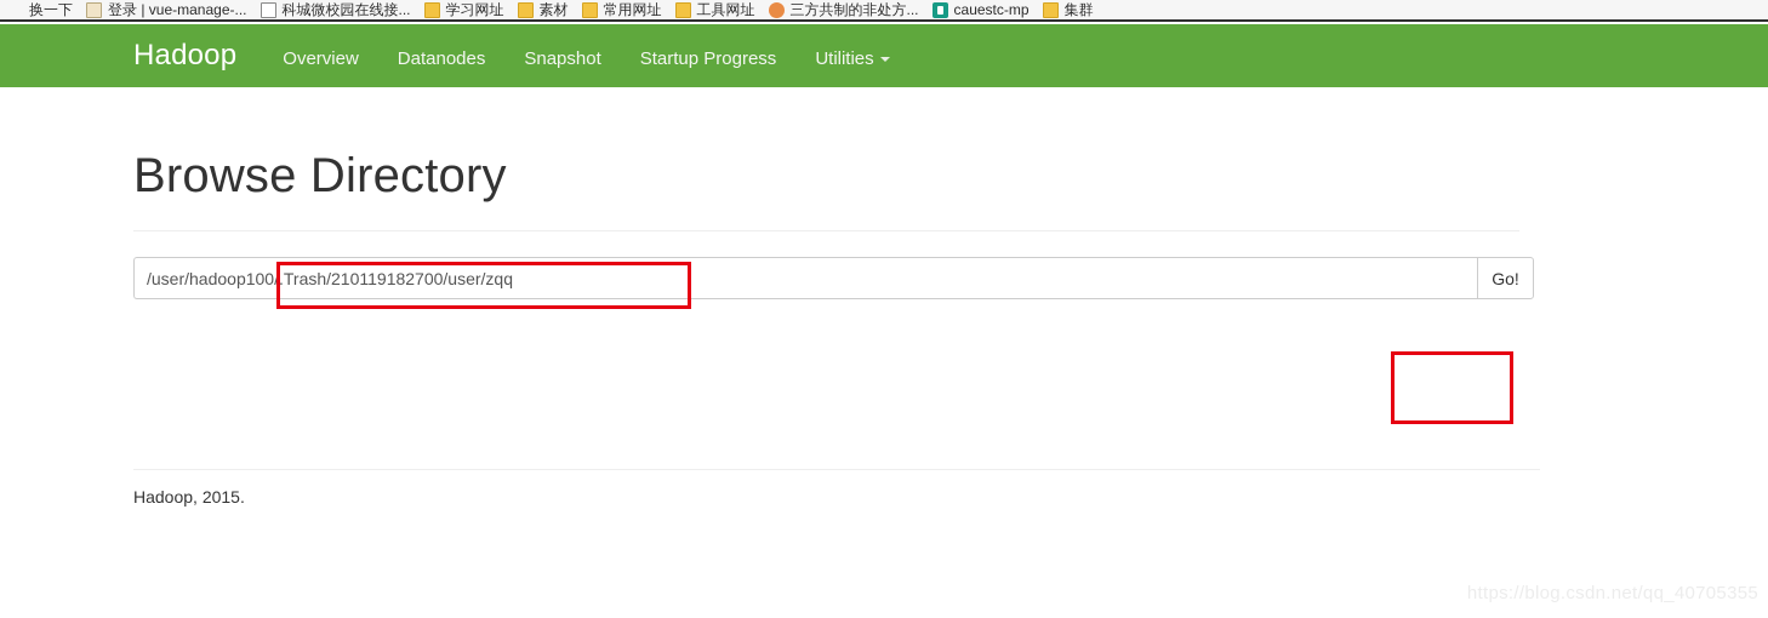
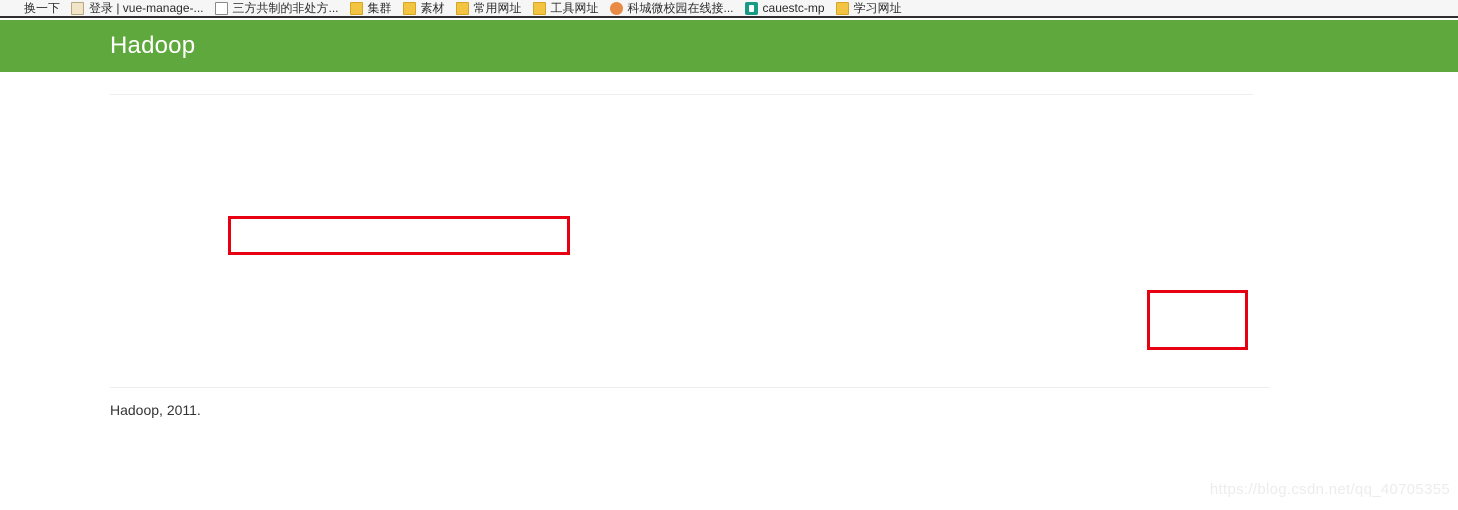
  换一下
  登录 | vue-manage-...
- 科城微校园在线接...
+ 三方共制的非处方...
- 学习网址
+ 集群
  素材
  常用网址
  工具网址
- 三方共制的非处方...
+ 科城微校园在线接...
  cauestc-mp
- 集群
+ 学习网址
  Hadoop
- Overview
- Datanodes
- Snapshot
- Startup Progress
- Utilities
- Browse Directory
- /user/hadoop100/.Trash/210119182700/user/zqq
- Go!
- Hadoop, 2015.
+ Hadoop, 2011.
